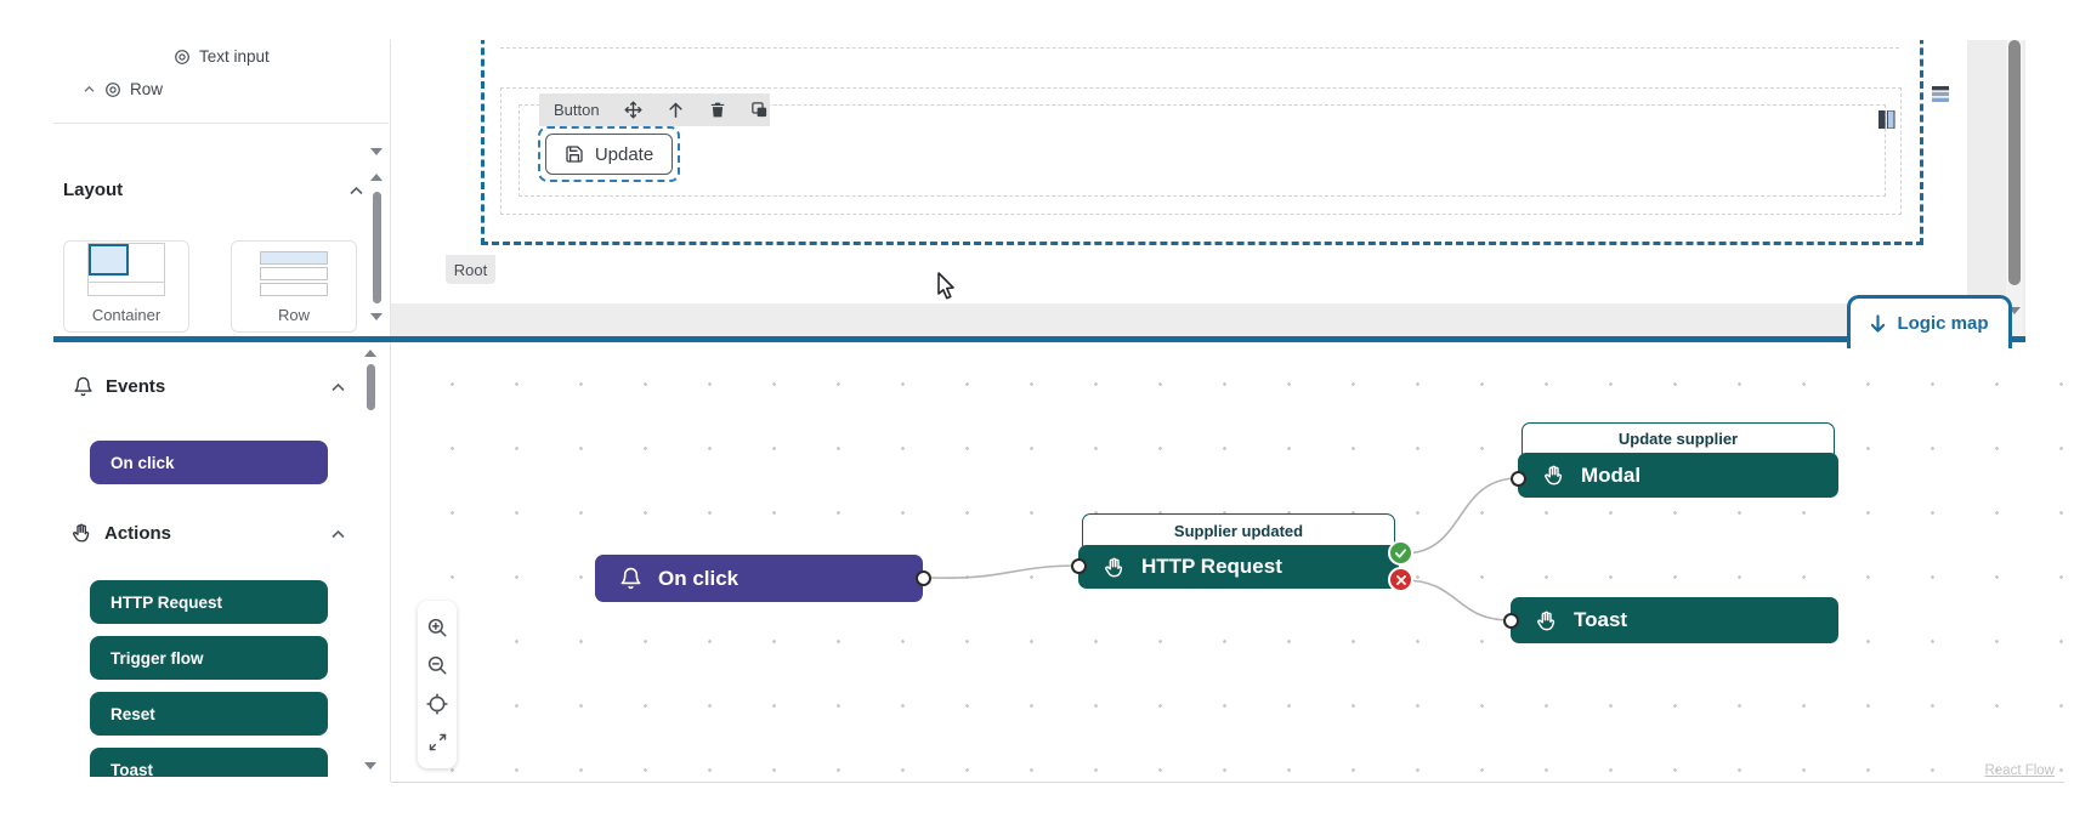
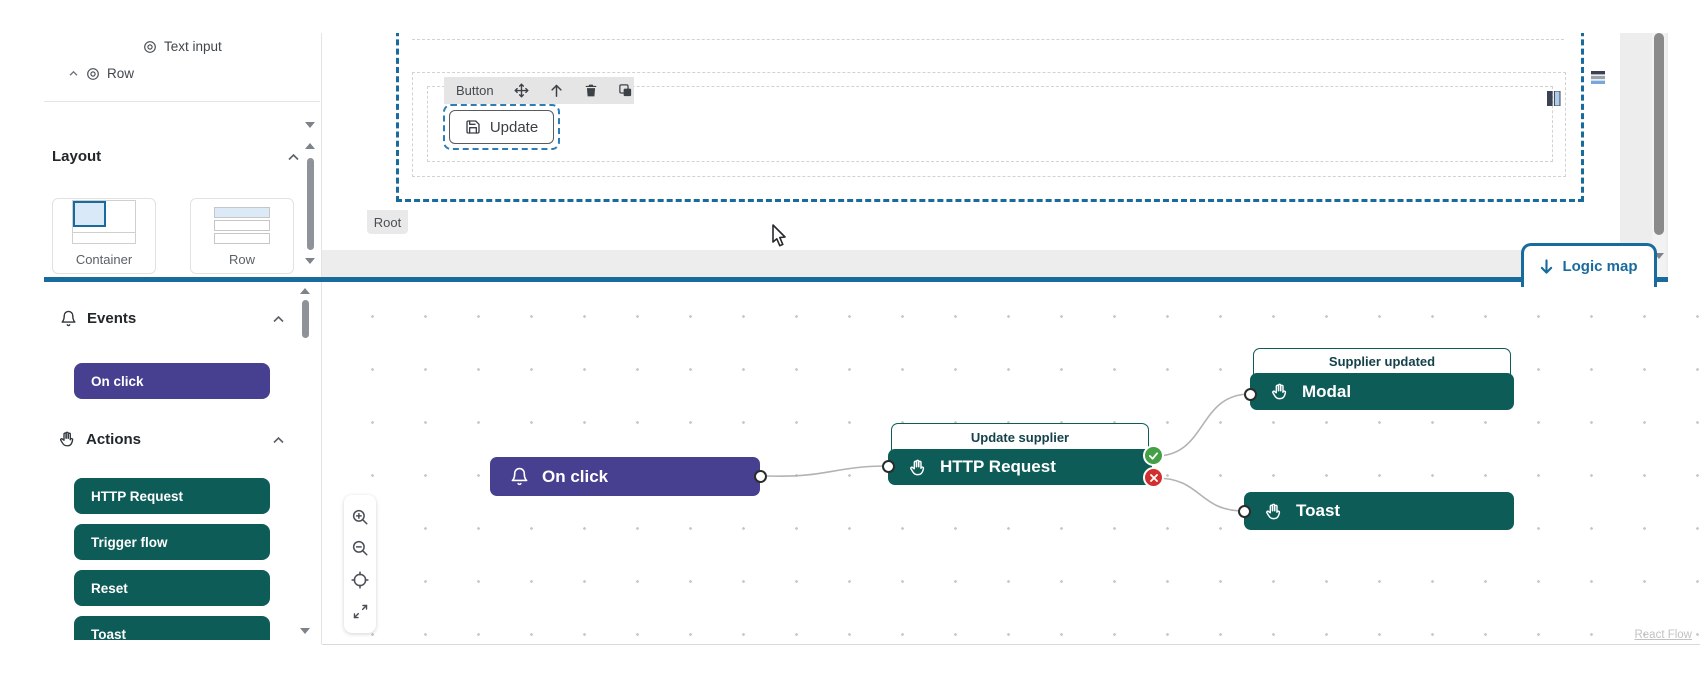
  Text input
  Row
  Layout
  Container
  Row
  Events
  On click
  Actions
  HTTP Request
  Trigger flow
  Reset
  Toast
  Button
  Update
  Root
  Logic map
  On click
- Supplier updated
+ Update supplier
  HTTP Request
- Update supplier
+ Supplier updated
  Modal
  Toast
  React Flow
